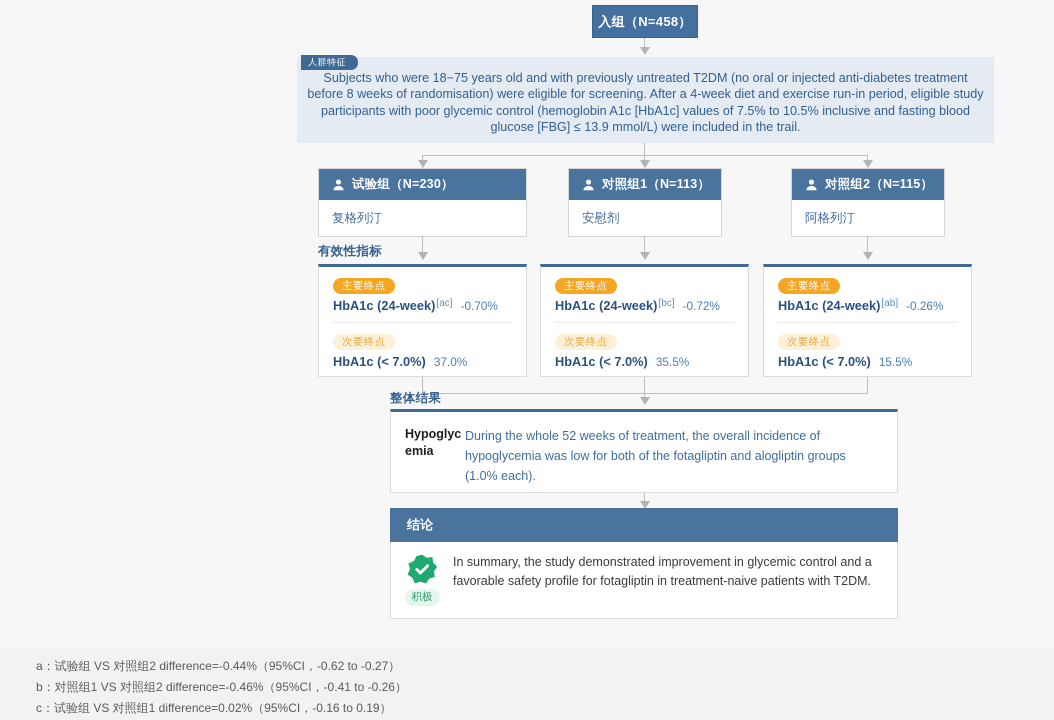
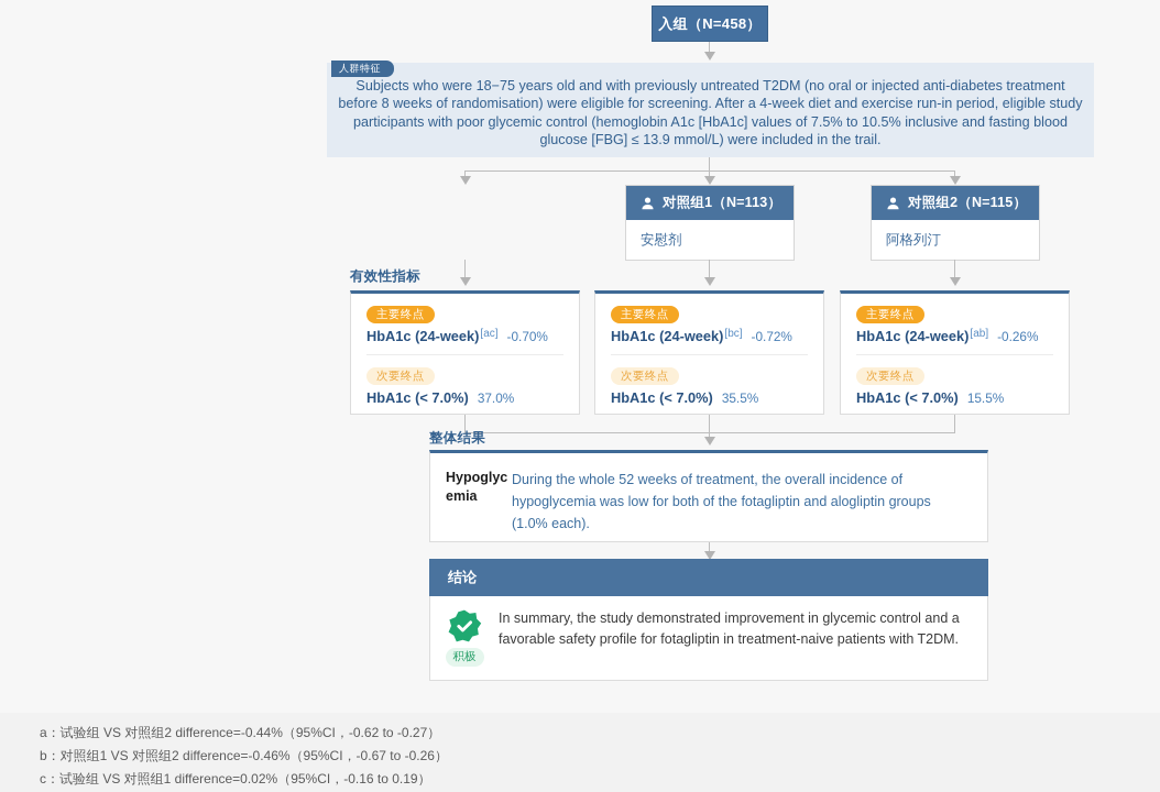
  入组（N=458）
  人群特征
  Subjects who were 18−75 years old and with previously untreated T2DM (no oral or injected anti-diabetes treatment before 8 weeks of randomisation) were eligible for screening. After a 4-week diet and exercise run-in period, eligible study participants with poor glycemic control (hemoglobin A1c [HbA1c] values of 7.5% to 10.5% inclusive and fasting blood glucose [FBG] ≤ 13.9 mmol/L) were included in the trail.
- 试验组（N=230）
- 复格列汀
  对照组1（N=113）
  安慰剂
  对照组2（N=115）
  阿格列汀
  有效性指标
  主要终点
  HbA1c (24-week)
  [ac]
  -0.70%
  次要终点
  HbA1c (< 7.0%)
  37.0%
  主要终点
  HbA1c (24-week)
  [bc]
  -0.72%
  次要终点
  HbA1c (< 7.0%)
  35.5%
  主要终点
  HbA1c (24-week)
  [ab]
  -0.26%
  次要终点
  HbA1c (< 7.0%)
  15.5%
  整体结果
  Hypoglycemia
  During the whole 52 weeks of treatment, the overall incidence of hypoglycemia was low for both of the fotagliptin and alogliptin groups (1.0% each).
  结论
  积极
  In summary, the study demonstrated improvement in glycemic control and a favorable safety profile for fotagliptin in treatment-naive patients with T2DM.
  a：试验组 VS 对照组2 difference=-0.44%（95%CI，-0.62 to -0.27）
- b：对照组1 VS 对照组2 difference=-0.46%（95%CI，-0.41 to -0.26）
+ b：对照组1 VS 对照组2 difference=-0.46%（95%CI，-0.67 to -0.26）
  c：试验组 VS 对照组1 difference=0.02%（95%CI，-0.16 to 0.19）
